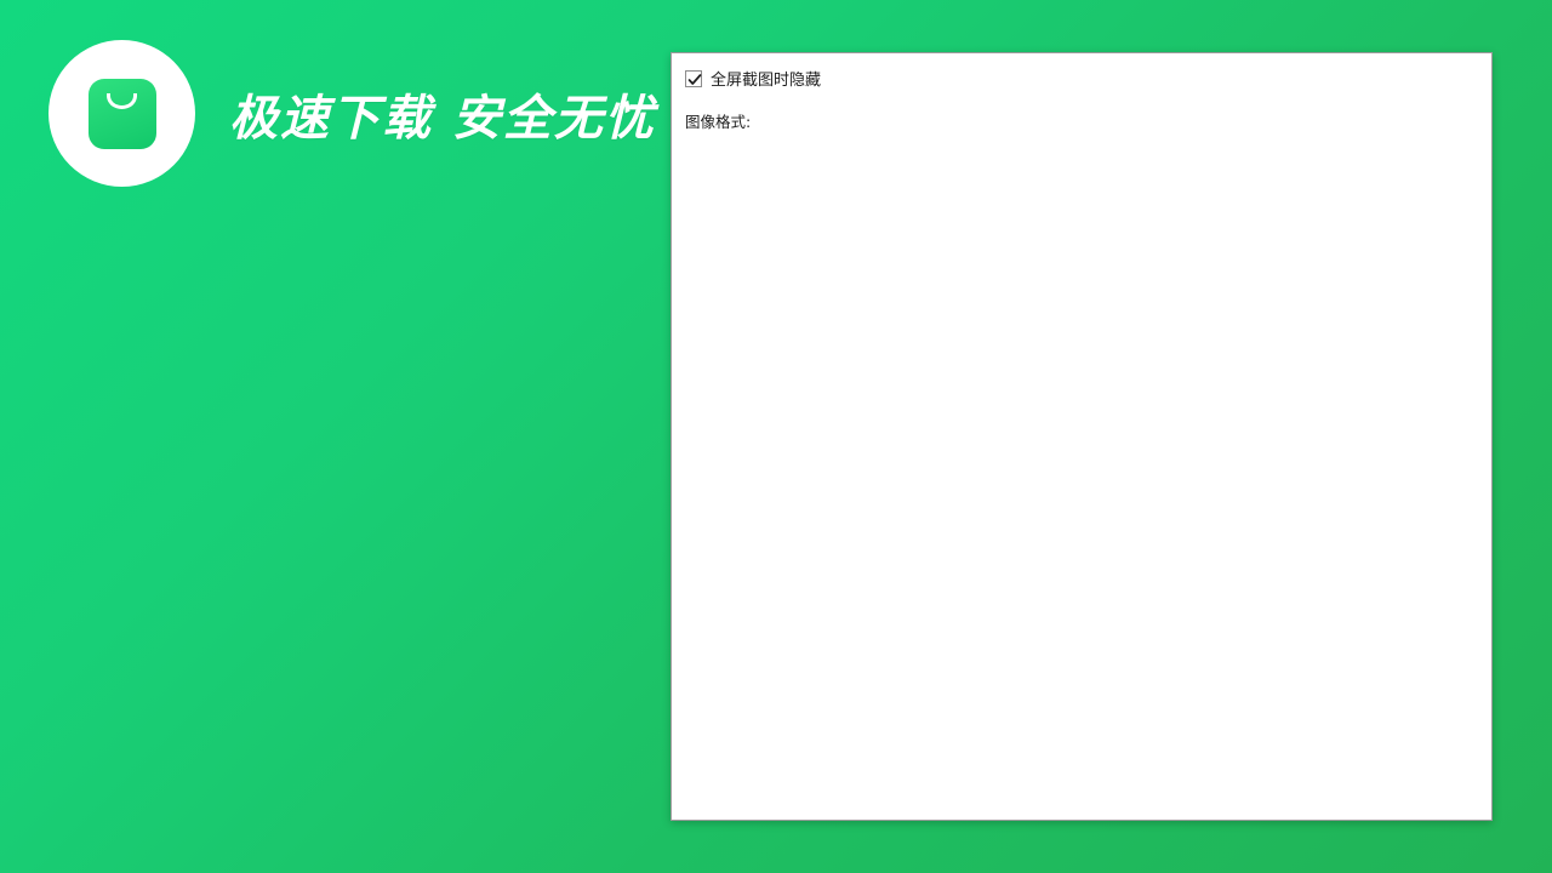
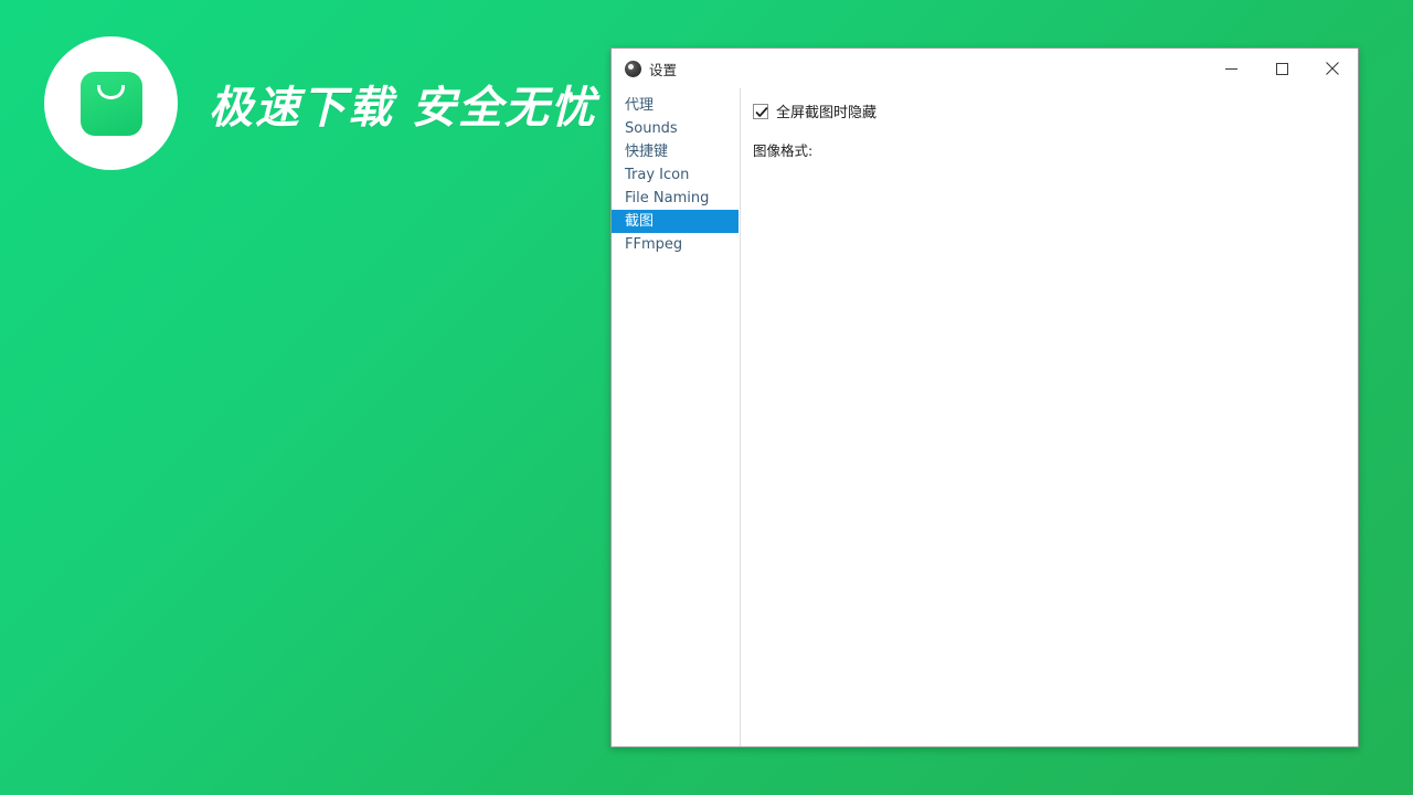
  极速下载 安全无忧
+ 设置
+ 代理
+ Sounds
+ 快捷键
+ Tray Icon
+ File Naming
+ 截图
+ FFmpeg
  全屏截图时隐藏
  图像格式:
